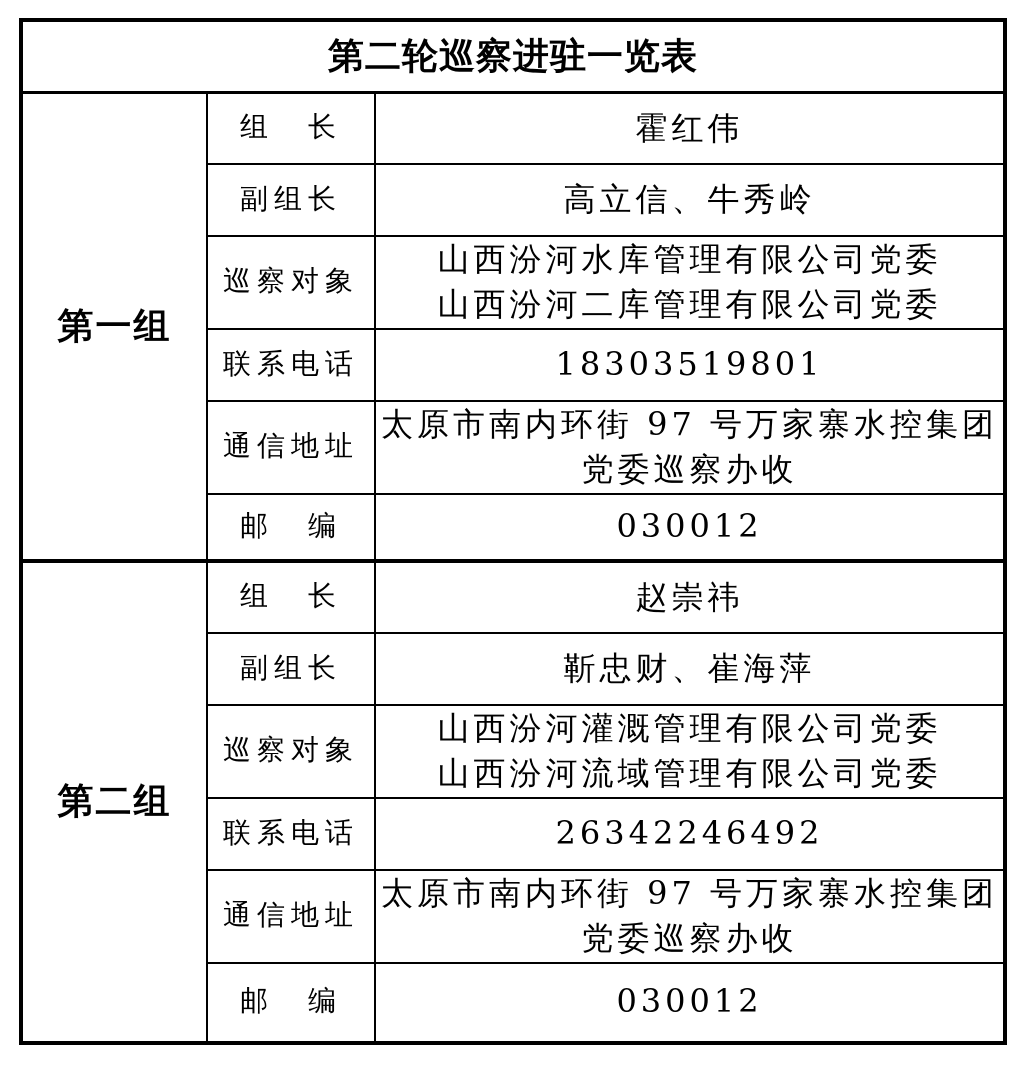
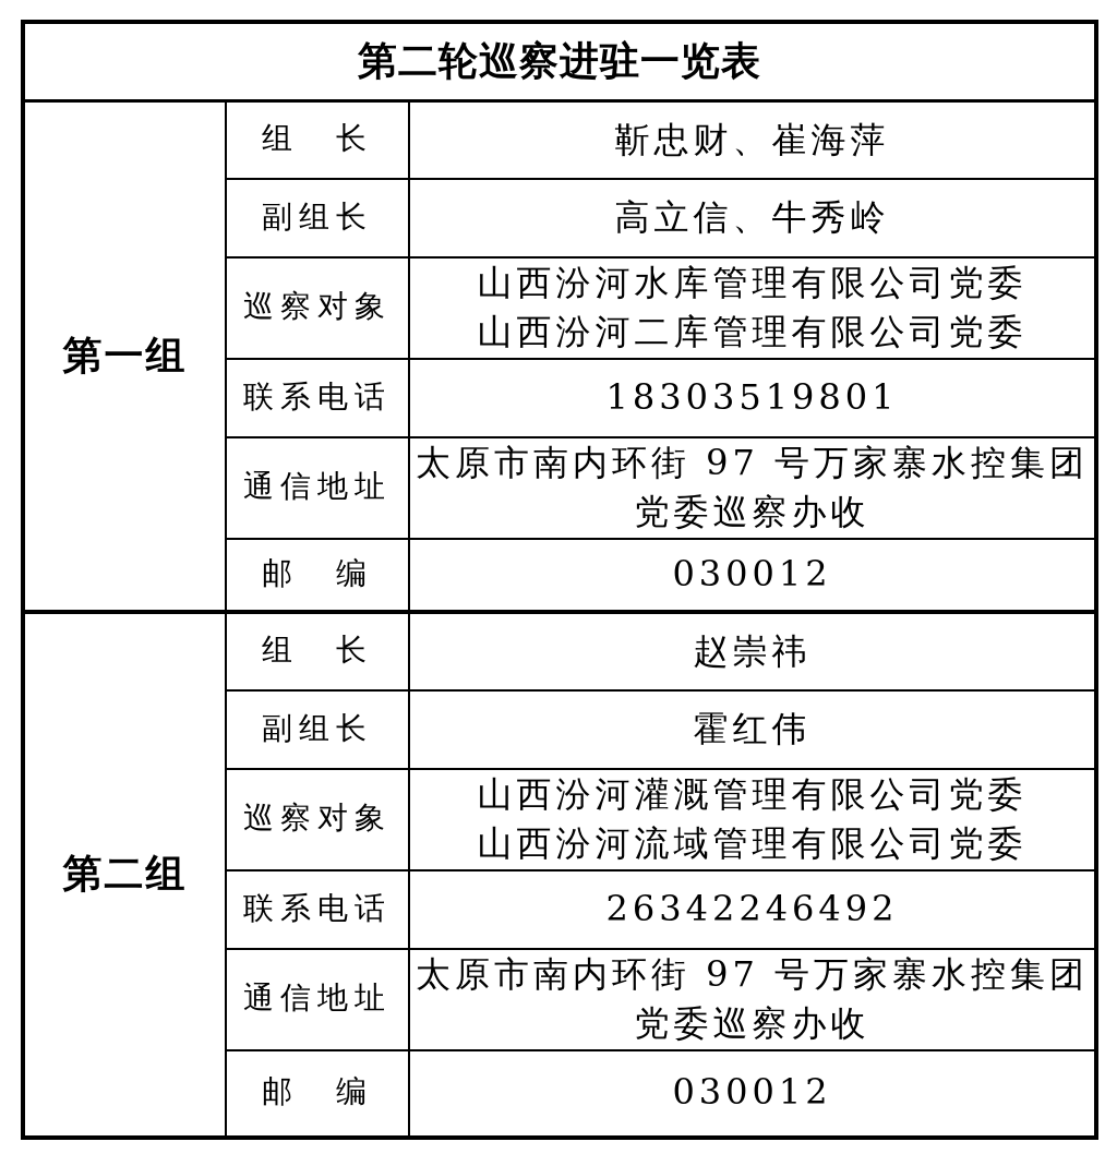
  第二轮巡察进驻一览表
- 第一组	组 长	霍红伟
+ 第一组	组 长	靳忠财、崔海萍
  副组长	高立信、牛秀岭
  巡察对象	山西汾河水库管理有限公司党委 山西汾河二库管理有限公司党委
  联系电话	18303519801
  通信地址	太原市南内环街 97 号万家寨水控集团 党委巡察办收
  邮 编	030012
  第二组	组 长	赵崇祎
- 副组长	靳忠财、崔海萍
+ 副组长	霍红伟
  巡察对象	山西汾河灌溉管理有限公司党委 山西汾河流域管理有限公司党委
  联系电话	26342246492
  通信地址	太原市南内环街 97 号万家寨水控集团 党委巡察办收
  邮 编	030012
